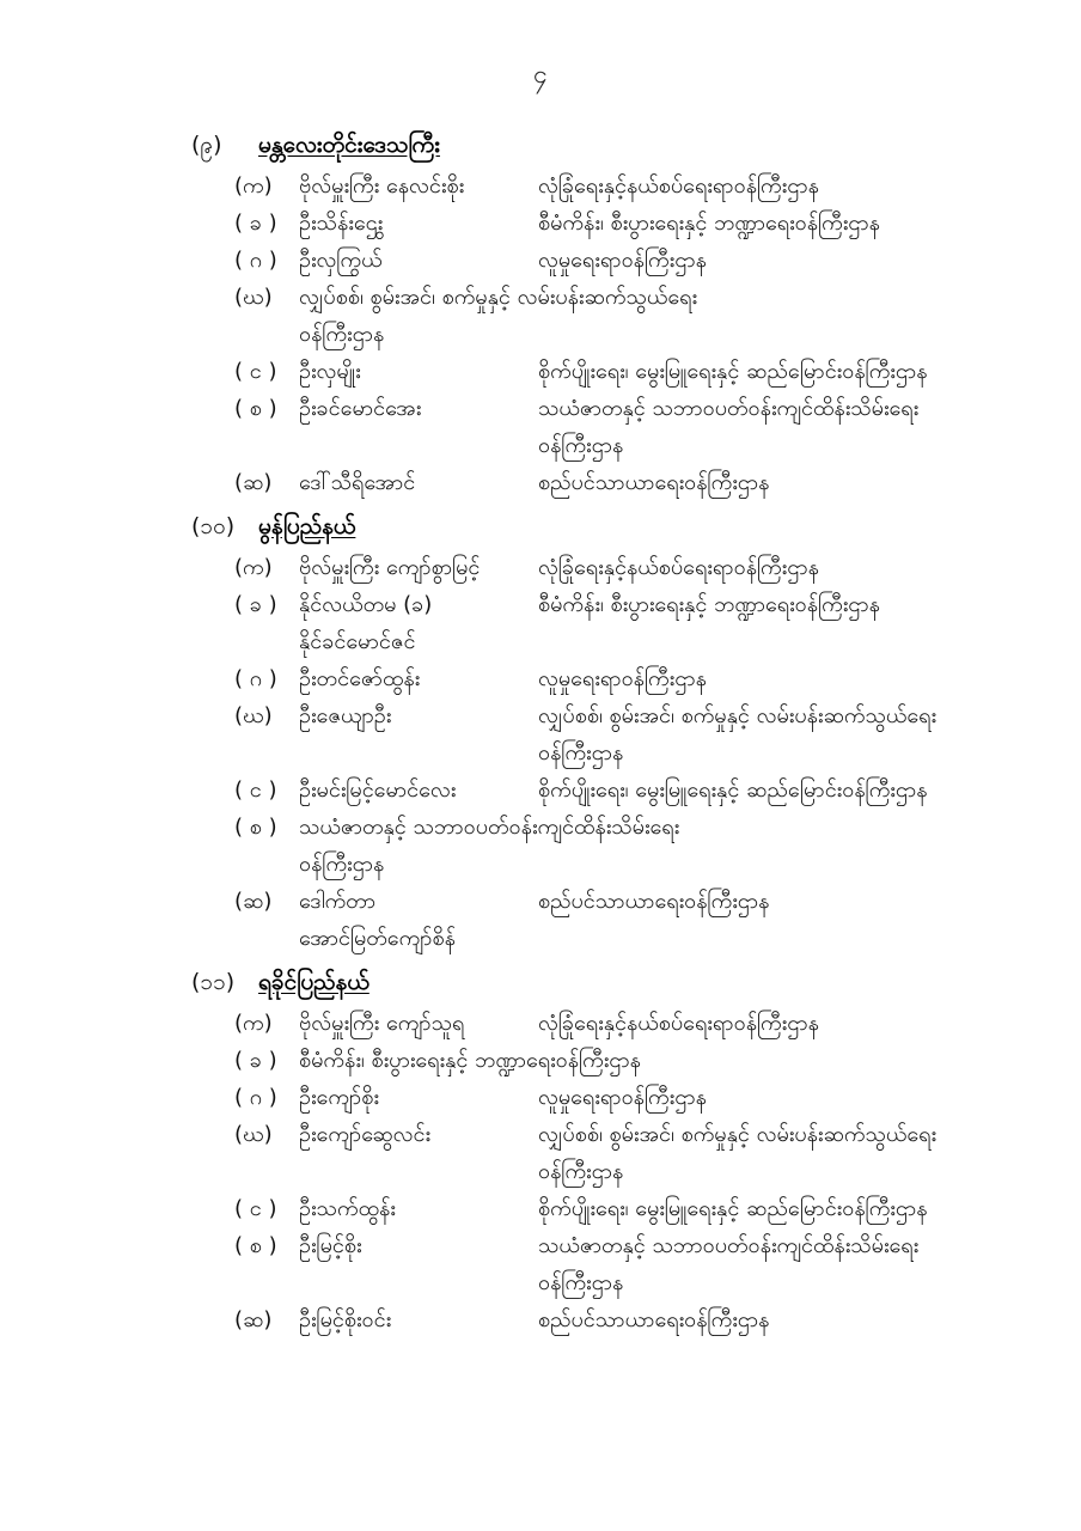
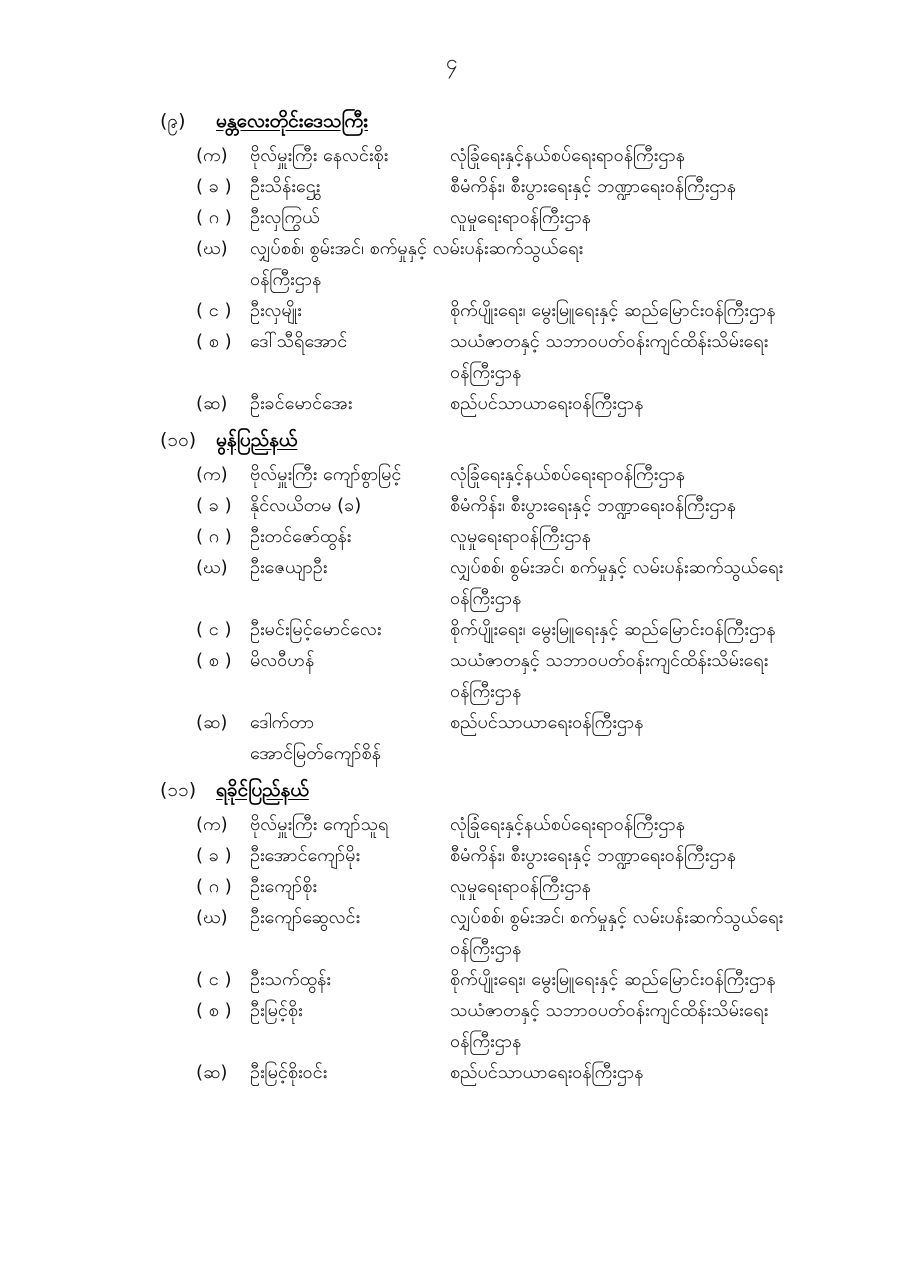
  ၄
  (၉)
  မန္တလေးတိုင်းဒေသကြီး
  (က)
  ဗိုလ်မှူးကြီး နေလင်းစိုး
  လုံခြုံရေးနှင့်နယ်စပ်ရေးရာဝန်ကြီးဌာန
  ( ခ )
  ဦးသိန်းဌွေး
  စီမံကိန်း၊ စီးပွားရေးနှင့် ဘဏ္ဍာရေးဝန်ကြီးဌာန
  ( ဂ )
  ဦးလှကြွယ်
  လူမှုရေးရာဝန်ကြီးဌာန
  (ဃ)
  လျှပ်စစ်၊ စွမ်းအင်၊ စက်မှုနှင့် လမ်းပန်းဆက်သွယ်ရေး
  ဝန်ကြီးဌာန
  ( င )
  ဦးလှမျိုး
  စိုက်ပျိုးရေး၊ မွေးမြူရေးနှင့် ဆည်မြောင်းဝန်ကြီးဌာန
  ( စ )
- ဦးခင်မောင်အေး
+ ဒေါ်သီရိအောင်
  သယံဇာတနှင့် သဘာဝပတ်ဝန်းကျင်ထိန်းသိမ်းရေး
  ဝန်ကြီးဌာန
  (ဆ)
- ဒေါ်သီရိအောင်
+ ဦးခင်မောင်အေး
  စည်ပင်သာယာရေးဝန်ကြီးဌာန
  (၁၀)
  မွန်ပြည်နယ်
  (က)
  ဗိုလ်မှူးကြီး ကျော်စွာမြင့်
  လုံခြုံရေးနှင့်နယ်စပ်ရေးရာဝန်ကြီးဌာန
  ( ခ )
  နိုင်လယိတမ (ခ)
- နိုင်ခင်မောင်ဇင်
  စီမံကိန်း၊ စီးပွားရေးနှင့် ဘဏ္ဍာရေးဝန်ကြီးဌာန
  ( ဂ )
  ဦးတင်ဇော်ထွန်း
  လူမှုရေးရာဝန်ကြီးဌာန
  (ဃ)
  ဦးဇေယျာဦး
  လျှပ်စစ်၊ စွမ်းအင်၊ စက်မှုနှင့် လမ်းပန်းဆက်သွယ်ရေး
  ဝန်ကြီးဌာန
  ( င )
  ဦးမင်းမြင့်မောင်လေး
  စိုက်ပျိုးရေး၊ မွေးမြူရေးနှင့် ဆည်မြောင်းဝန်ကြီးဌာန
  ( စ )
+ မိလဝီဟန်
  သယံဇာတနှင့် သဘာဝပတ်ဝန်းကျင်ထိန်းသိမ်းရေး
  ဝန်ကြီးဌာန
  (ဆ)
  ဒေါက်တာ
  အောင်မြတ်ကျော်စိန်
  စည်ပင်သာယာရေးဝန်ကြီးဌာန
  (၁၁)
  ရခိုင်ပြည်နယ်
  (က)
  ဗိုလ်မှူးကြီး ကျော်သူရ
  လုံခြုံရေးနှင့်နယ်စပ်ရေးရာဝန်ကြီးဌာန
  ( ခ )
+ ဦးအောင်ကျော်မိုး
  စီမံကိန်း၊ စီးပွားရေးနှင့် ဘဏ္ဍာရေးဝန်ကြီးဌာန
  ( ဂ )
  ဦးကျော်စိုး
  လူမှုရေးရာဝန်ကြီးဌာန
  (ဃ)
  ဦးကျော်ဆွေလင်း
  လျှပ်စစ်၊ စွမ်းအင်၊ စက်မှုနှင့် လမ်းပန်းဆက်သွယ်ရေး
  ဝန်ကြီးဌာန
  ( င )
  ဦးသက်ထွန်း
  စိုက်ပျိုးရေး၊ မွေးမြူရေးနှင့် ဆည်မြောင်းဝန်ကြီးဌာန
  ( စ )
  ဦးမြင့်စိုး
  သယံဇာတနှင့် သဘာဝပတ်ဝန်းကျင်ထိန်းသိမ်းရေး
  ဝန်ကြီးဌာန
  (ဆ)
  ဦးမြင့်စိုးဝင်း
  စည်ပင်သာယာရေးဝန်ကြီးဌာန
